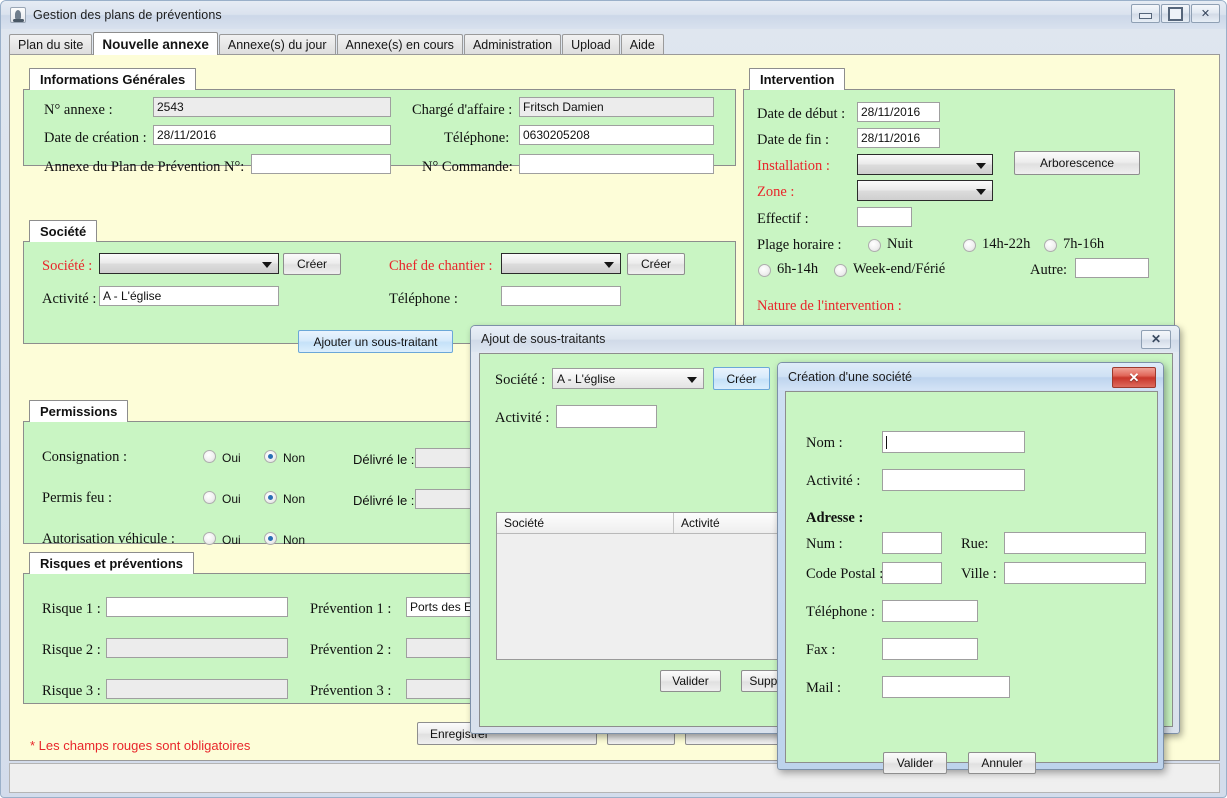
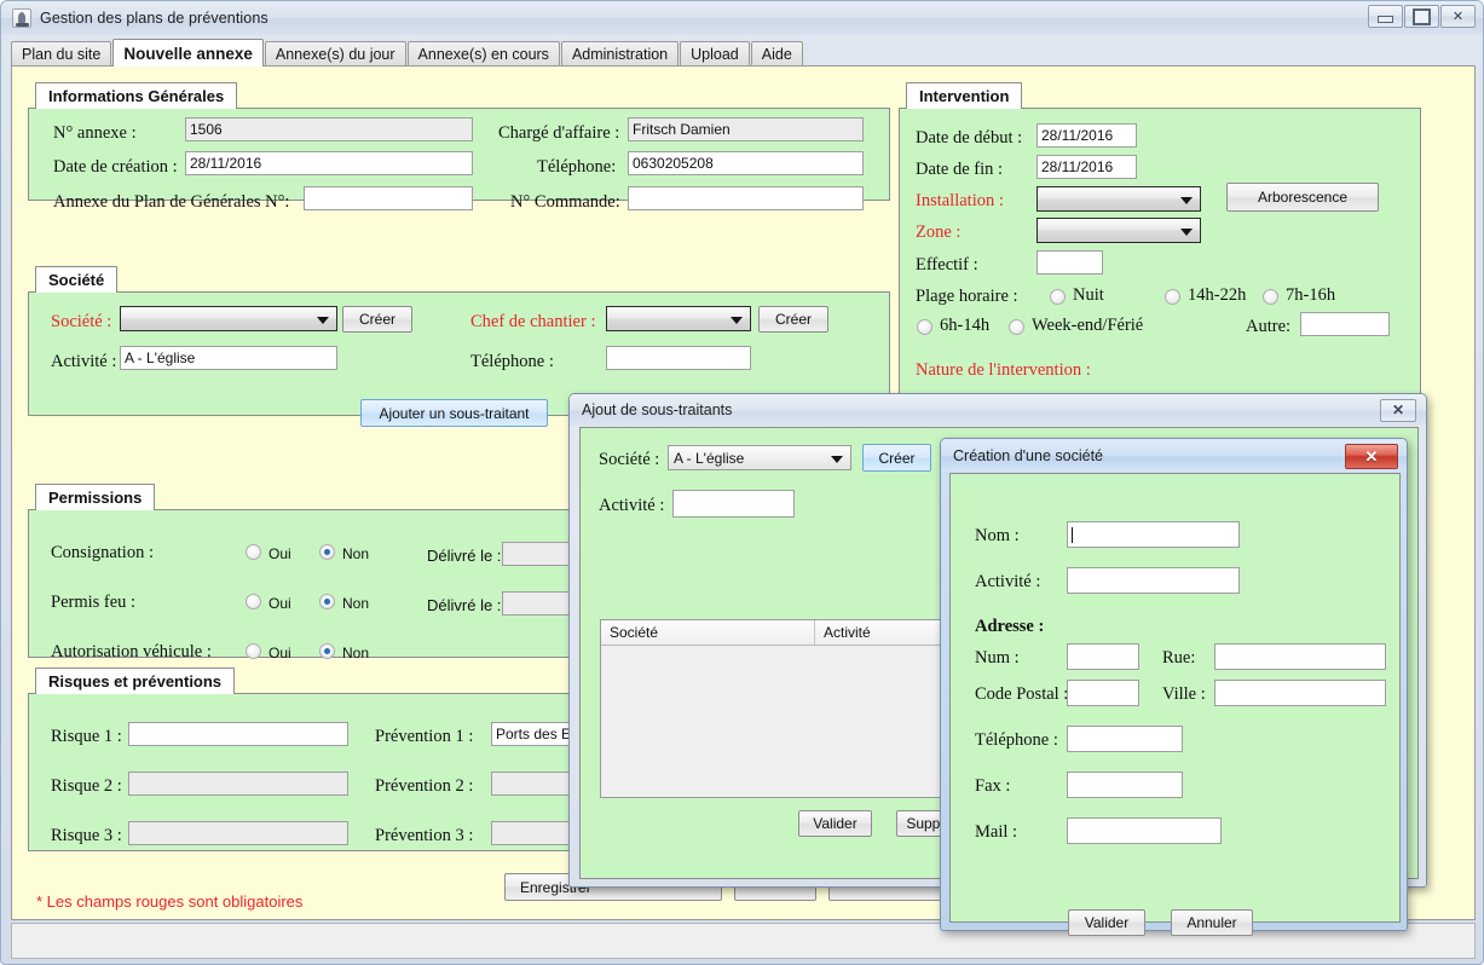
  Gestion des plans de préventions
  ✕
  Plan du site
  Nouvelle annexe
  Annexe(s) du jour
  Annexe(s) en cours
  Administration
  Upload
  Aide
  Informations Générales
  N° annexe :
- 2543
+ 1506
  Chargé d'affaire :
  Fritsch Damien
  Date de création :
  28/11/2016
  Téléphone:
  0630205208
- Annexe du Plan de Prévention N°:
+ Annexe du Plan de Générales N°:
  N° Commande:
  Société
  Société :
  Créer
  Chef de chantier :
  Créer
  Activité :
  A - L'église
  Téléphone :
  Ajouter un sous-traitant
  Permissions
  Consignation :
  Oui
  Non
  Délivré le :
  Permis feu :
  Oui
  Non
  Délivré le :
  Autorisation véhicule :
  Oui
  Non
  Risques et préventions
  Risque 1 :
  Prévention 1 :
  Ports des E
  Risque 2 :
  Prévention 2 :
  Risque 3 :
  Prévention 3 :
  * Les champs rouges sont obligatoires
  Intervention
  Date de début :
  28/11/2016
  Date de fin :
  28/11/2016
  Installation :
  Arborescence
  Zone :
  Effectif :
  Plage horaire :
  Nuit
  14h-22h
  7h-16h
  6h-14h
  Week-end/Férié
  Autre:
  Nature de l'intervention :
  Ajout de sous-traitants
  ✕
  Société :
  A - L'église
  Créer
  Activité :
  Société
  Activité
  Valider
  Création d'une société
  ✕
  Nom :
  Activité :
  Adresse :
  Num :
  Rue:
  Code Postal
  Ville :
  Téléphone :
  Fax :
  Mail :
  Valider
  Annuler
